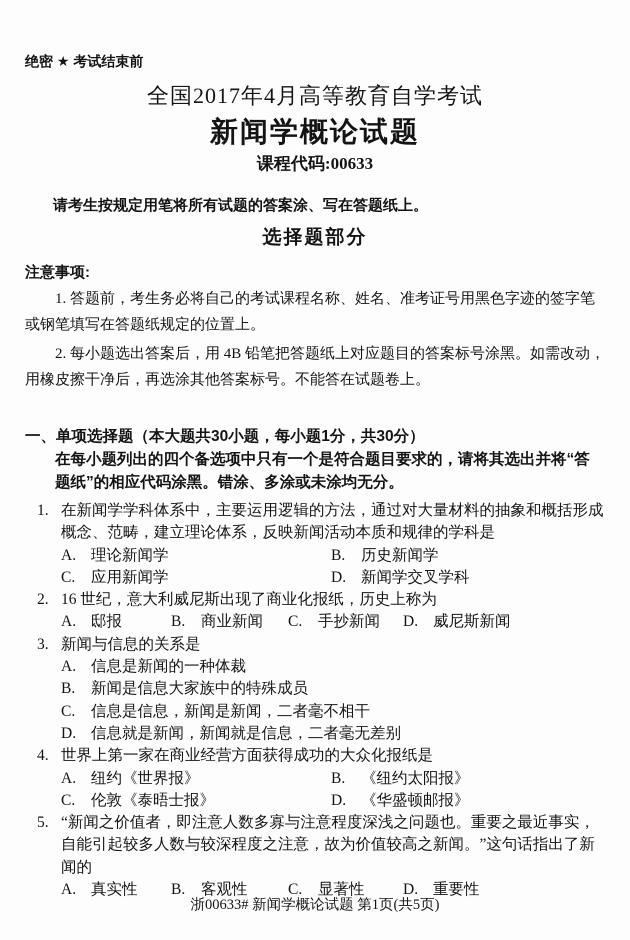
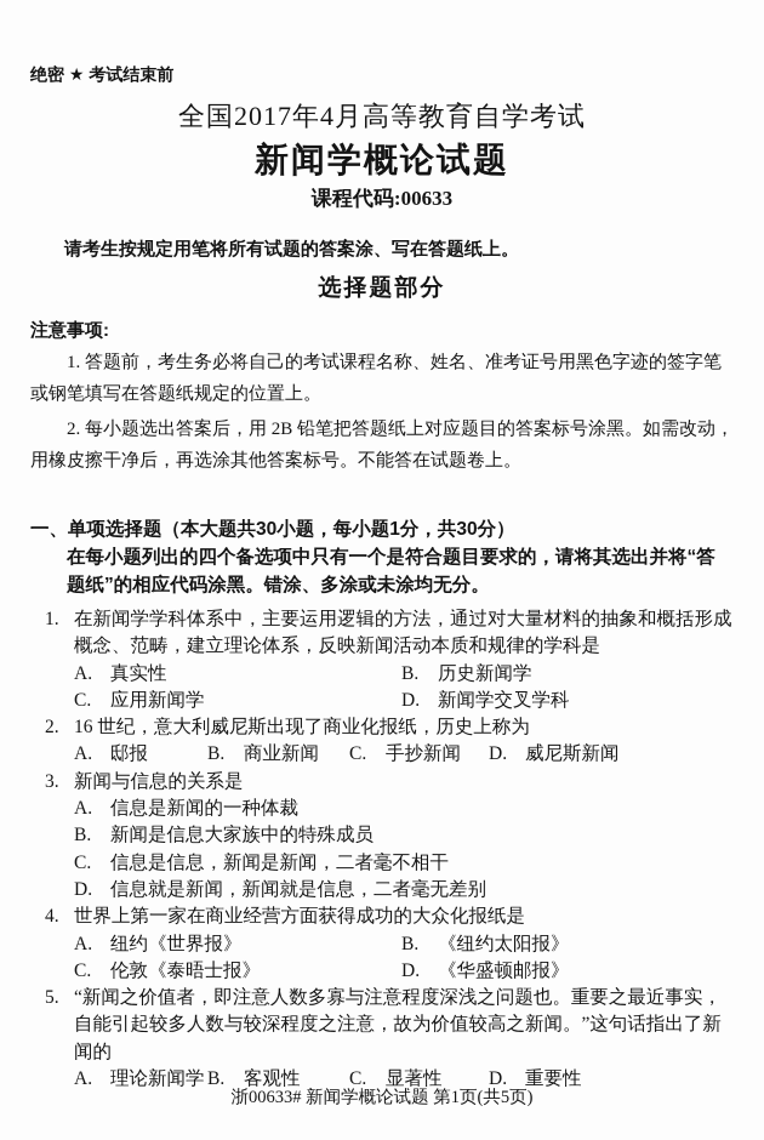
  绝密 ★ 考试结束前
  全国2017年4月高等教育自学考试
  新闻学概论试题
  课程代码:00633
  请考生按规定用笔将所有试题的答案涂、写在答题纸上。
  选择题部分
  注意事项:
  1. 答题前，考生务必将自己的考试课程名称、姓名、准考证号用黑色字迹的签字笔或钢笔填写在答题纸规定的位置上。
- 2. 每小题选出答案后，用 4B 铅笔把答题纸上对应题目的答案标号涂黑。如需改动，用橡皮擦干净后，再选涂其他答案标号。不能答在试题卷上。
+ 2. 每小题选出答案后，用 2B 铅笔把答题纸上对应题目的答案标号涂黑。如需改动，用橡皮擦干净后，再选涂其他答案标号。不能答在试题卷上。
  一、单项选择题（本大题共30小题，每小题1分，共30分）
  在每小题列出的四个备选项中只有一个是符合题目要求的，请将其选出并将“答题纸”的相应代码涂黑。错涂、多涂或未涂均无分。
  1. 在新闻学学科体系中，主要运用逻辑的方法，通过对大量材料的抽象和概括形成概念、范畴，建立理论体系，反映新闻活动本质和规律的学科是
- A. 理论新闻学
+ A. 真实性
  B. 历史新闻学
  C. 应用新闻学
  D. 新闻学交叉学科
  2. 16 世纪，意大利威尼斯出现了商业化报纸，历史上称为
  A. 邸报
  B. 商业新闻
  C. 手抄新闻
  D. 威尼斯新闻
  3. 新闻与信息的关系是
  A. 信息是新闻的一种体裁
  B. 新闻是信息大家族中的特殊成员
  C. 信息是信息，新闻是新闻，二者毫不相干
  D. 信息就是新闻，新闻就是信息，二者毫无差别
  4. 世界上第一家在商业经营方面获得成功的大众化报纸是
  A. 纽约《世界报》
  B. 《纽约太阳报》
  C. 伦敦《泰晤士报》
  D. 《华盛顿邮报》
  5. “新闻之价值者，即注意人数多寡与注意程度深浅之问题也。重要之最近事实，自能引起较多人数与较深程度之注意，故为价值较高之新闻。”这句话指出了新闻的
- A. 真实性
+ A. 理论新闻学
  B. 客观性
  C. 显著性
  D. 重要性
  浙00633# 新闻学概论试题 第1页(共5页)
